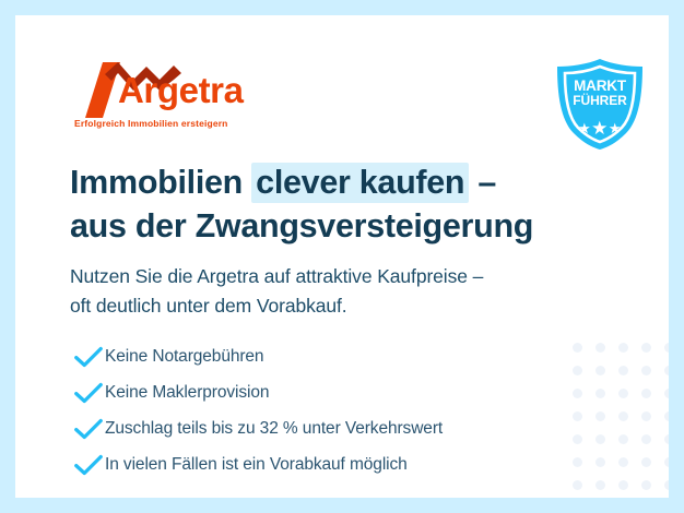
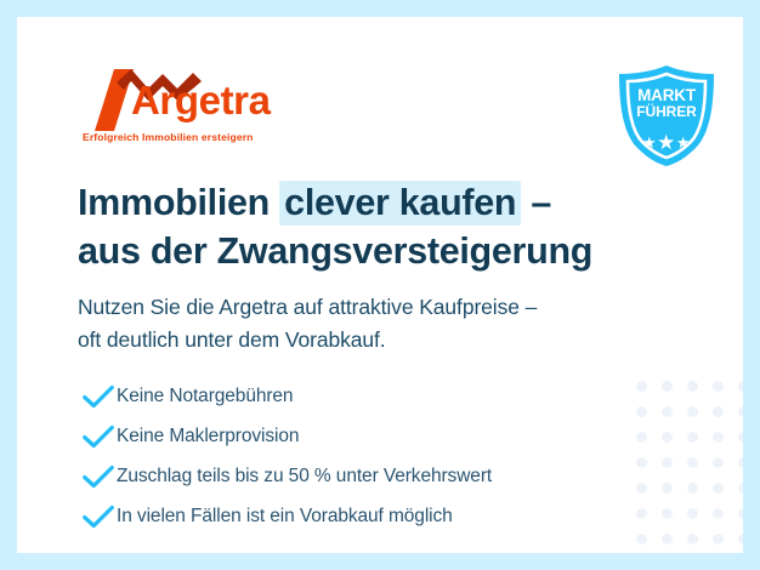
  Argetra
  Erfolgreich Immobilien ersteigern
  MARKT
  FÜHRER
  ★★★
  Immobilien clever kaufen –
  aus der Zwangsversteigerung
  Nutzen Sie die Argetra auf attraktive Kaufpreise –
  oft deutlich unter dem Vorabkauf.
  Keine Notargebühren
  Keine Maklerprovision
- Zuschlag teils bis zu 32 % unter Verkehrswert
+ Zuschlag teils bis zu 50 % unter Verkehrswert
  In vielen Fällen ist ein Vorabkauf möglich
